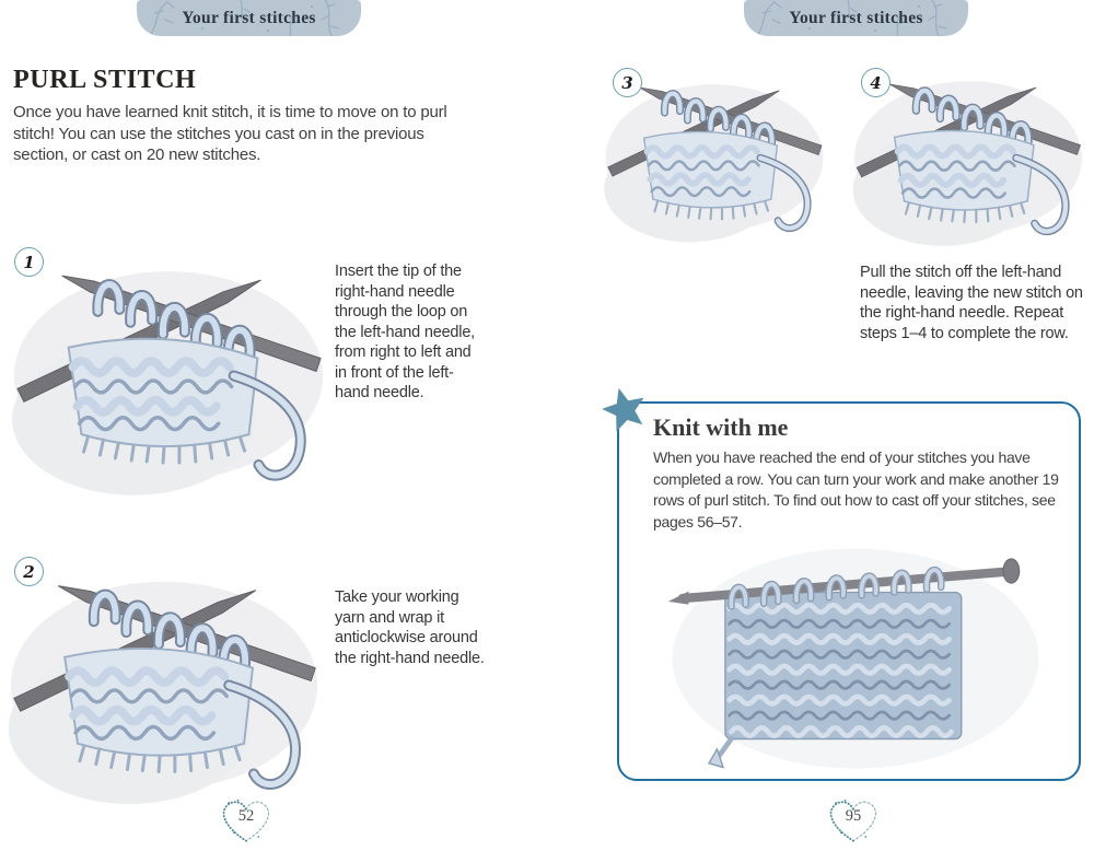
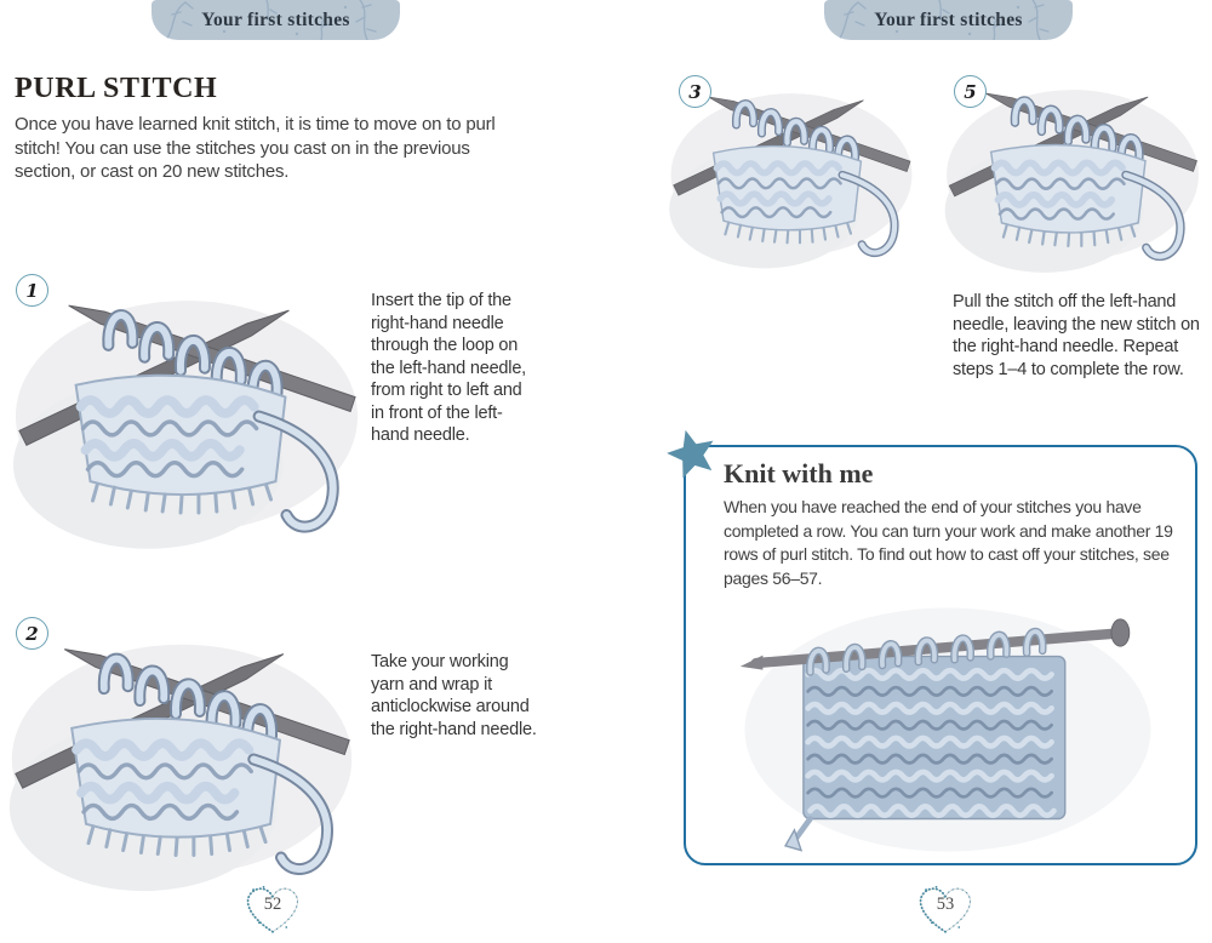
  Your first stitches
  PURL STITCH
  Once you have learned knit stitch, it is time to move on to purl
  stitch! You can use the stitches you cast on in the previous
  section, or cast on 20 new stitches.
  1
  Insert the tip of the
  right-hand needle
  through the loop on
  the left-hand needle,
  from right to left and
  in front of the left-
  hand needle.
  2
  Take your working
  yarn and wrap it
  anticlockwise around
  the right-hand needle.
  52
  Your first stitches
  3
- 4
+ 5
  Pull the stitch off the left-hand
  needle, leaving the new stitch on
  the right-hand needle. Repeat
  steps 1–4 to complete the row.
  Knit with me
  When you have reached the end of your stitches you have
  completed a row. You can turn your work and make another 19
  rows of purl stitch. To find out how to cast off your stitches, see
  pages 56–57.
- 95
+ 53
